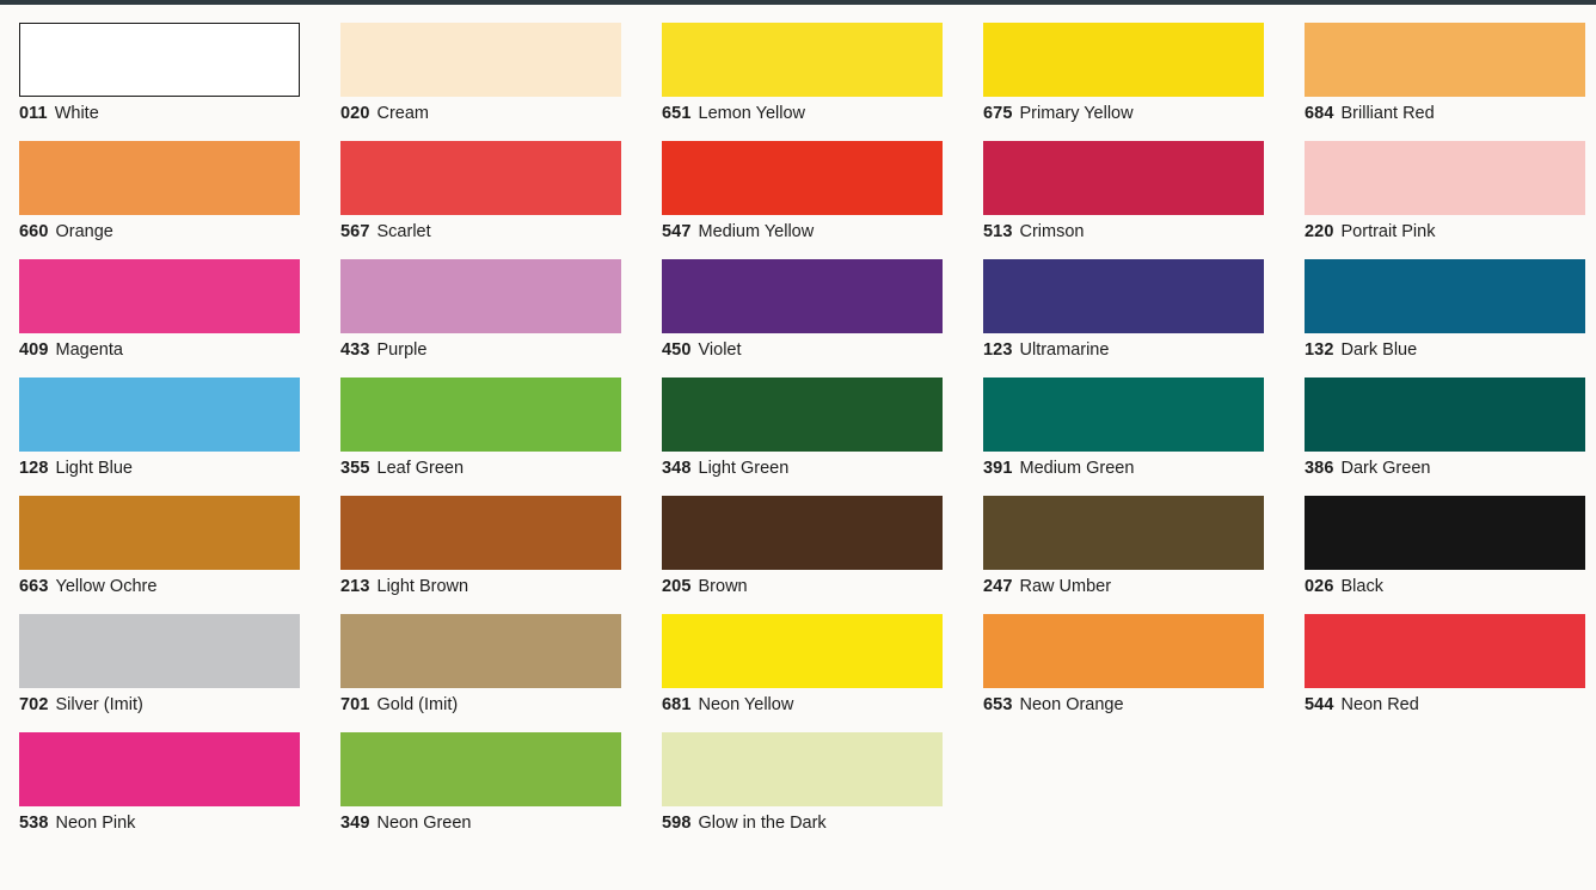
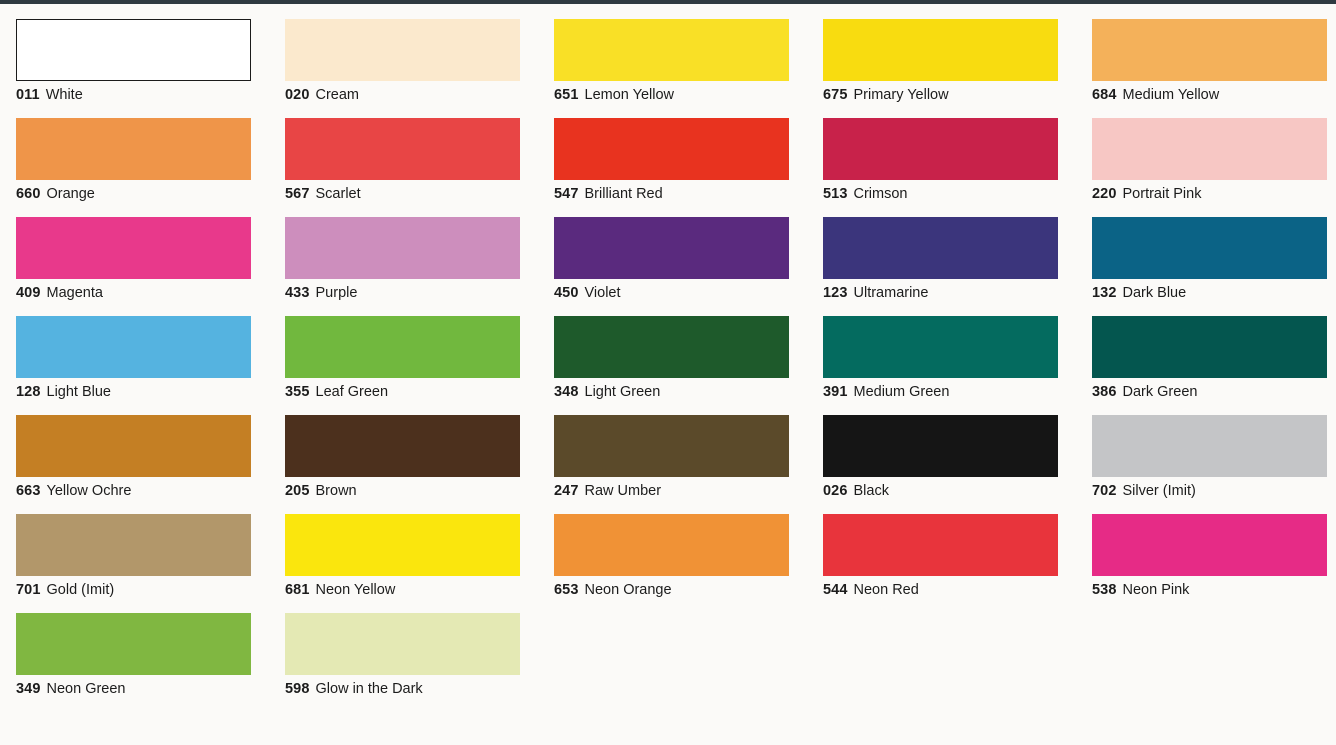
  011 White
  020 Cream
  651 Lemon Yellow
  675 Primary Yellow
- 684 Brilliant Red
+ 684 Medium Yellow
  660 Orange
  567 Scarlet
- 547 Medium Yellow
+ 547 Brilliant Red
  513 Crimson
  220 Portrait Pink
  409 Magenta
  433 Purple
  450 Violet
  123 Ultramarine
  132 Dark Blue
  128 Light Blue
  355 Leaf Green
  348 Light Green
  391 Medium Green
  386 Dark Green
  663 Yellow Ochre
- 213 Light Brown
  205 Brown
  247 Raw Umber
  026 Black
  702 Silver (Imit)
  701 Gold (Imit)
  681 Neon Yellow
  653 Neon Orange
  544 Neon Red
  538 Neon Pink
  349 Neon Green
  598 Glow in the Dark
